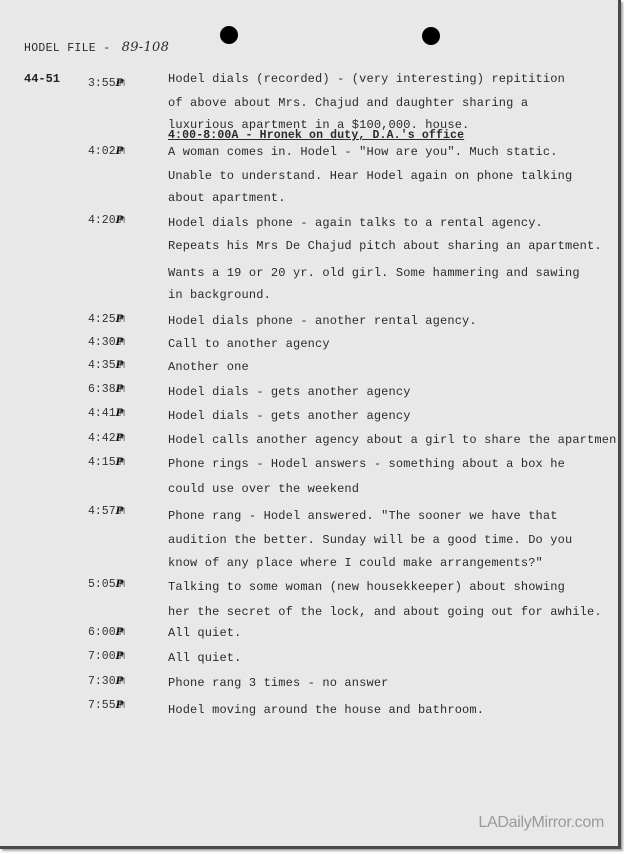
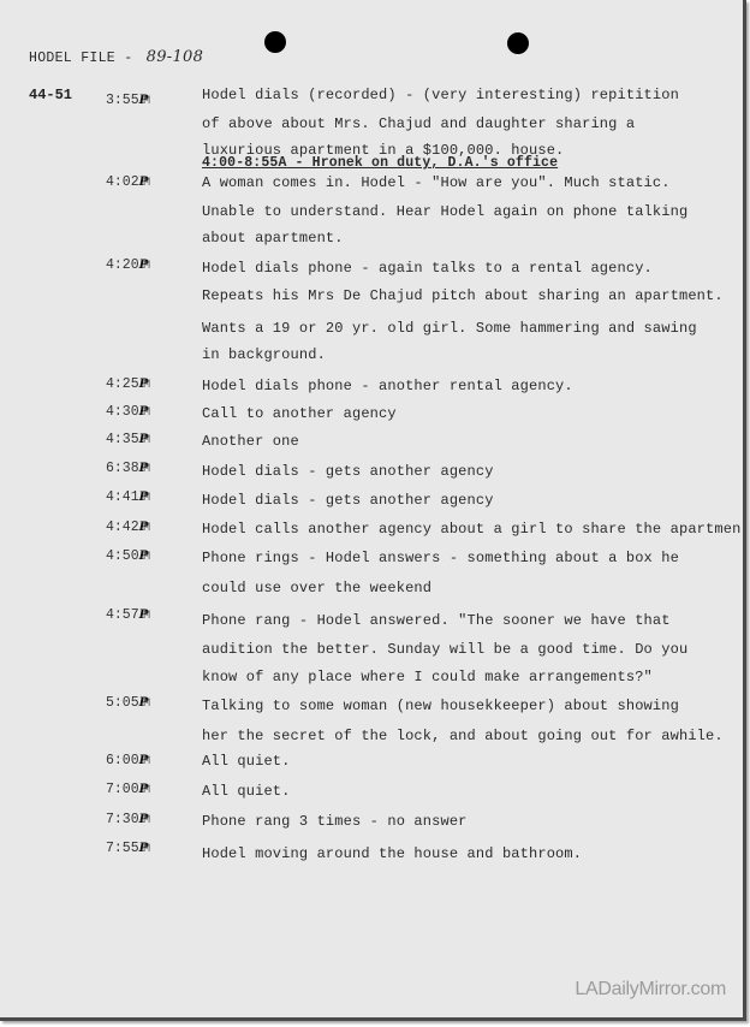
  HODEL FILE - 89-108
  44-51
- 4:00-8:00A - Hronek on duty, D.A.'s office
+ 4:00-8:55A - Hronek on duty, D.A.'s office
  3:55PM
  Hodel dials (recorded) - (very interesting) repitition
  of above about Mrs. Chajud and daughter sharing a
  luxurious apartment in a $100,000. house.
  4:02PM
  A woman comes in. Hodel - "How are you". Much static.
  Unable to understand. Hear Hodel again on phone talking
  about apartment.
  4:20PM
  Hodel dials phone - again talks to a rental agency.
  Repeats his Mrs De Chajud pitch about sharing an apartment.
  Wants a 19 or 20 yr. old girl. Some hammering and sawing
  in background.
  4:25PM
  Hodel dials phone - another rental agency.
  4:30PM
  Call to another agency
  4:35PM
  Another one
  6:38PM
  Hodel dials - gets another agency
  4:41PM
  Hodel dials - gets another agency
  4:42PM
  Hodel calls another agency about a girl to share the apartmen
- 4:15PM
+ 4:50PM
  Phone rings - Hodel answers - something about a box he
  could use over the weekend
  4:57PM
  Phone rang - Hodel answered. "The sooner we have that
  audition the better. Sunday will be a good time. Do you
  know of any place where I could make arrangements?"
  5:05PM
  Talking to some woman (new housekkeeper) about showing
  her the secret of the lock, and about going out for awhile.
  6:00PM
  All quiet.
  7:00PM
  All quiet.
  7:30PM
  Phone rang 3 times - no answer
  7:55PM
  Hodel moving around the house and bathroom.
  LADailyMirror.com
